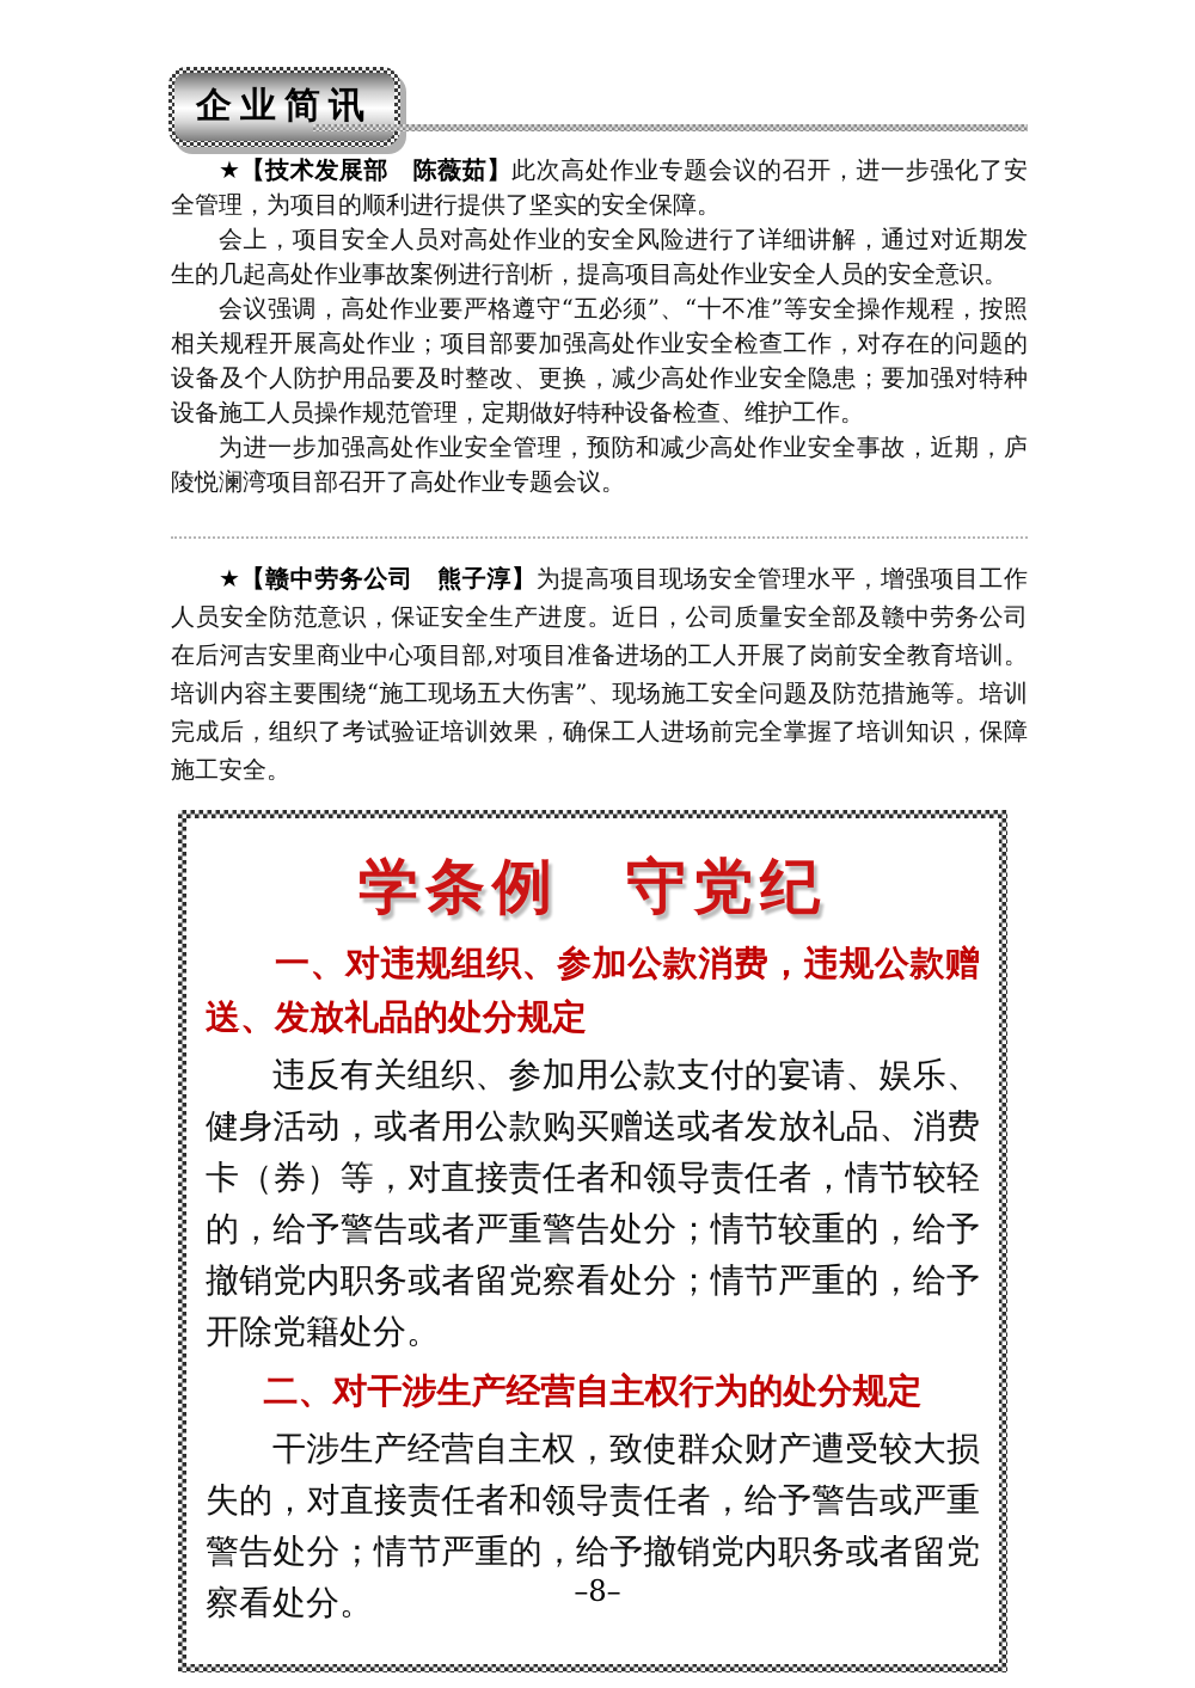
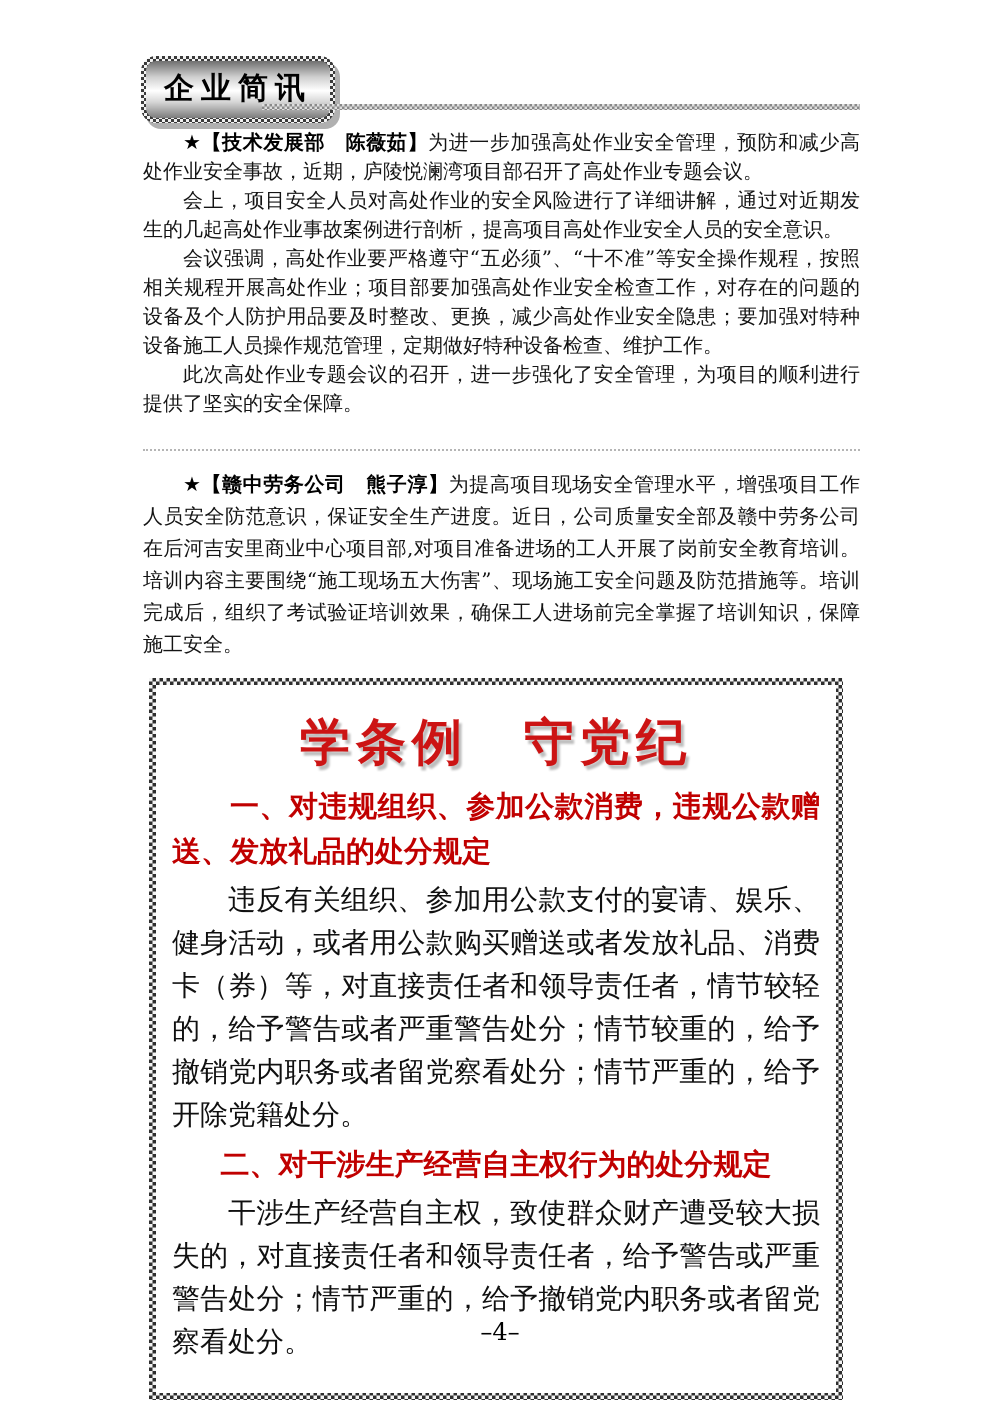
  企业简讯
- ★【技术发展部 陈薇茹】此次高处作业专题会议的召开，进一步强化了安全管理，为项目的顺利进行提供了坚实的安全保障。
+ ★【技术发展部 陈薇茹】为进一步加强高处作业安全管理，预防和减少高处作业安全事故，近期，庐陵悦澜湾项目部召开了高处作业专题会议。
  会上，项目安全人员对高处作业的安全风险进行了详细讲解，通过对近期发生的几起高处作业事故案例进行剖析，提高项目高处作业安全人员的安全意识。
  会议强调，高处作业要严格遵守“五必须”、“十不准”等安全操作规程，按照相关规程开展高处作业；项目部要加强高处作业安全检查工作，对存在的问题的设备及个人防护用品要及时整改、更换，减少高处作业安全隐患；要加强对特种设备施工人员操作规范管理，定期做好特种设备检查、维护工作。
- 为进一步加强高处作业安全管理，预防和减少高处作业安全事故，近期，庐陵悦澜湾项目部召开了高处作业专题会议。
+ 此次高处作业专题会议的召开，进一步强化了安全管理，为项目的顺利进行提供了坚实的安全保障。
  ★【赣中劳务公司 熊子淳】为提高项目现场安全管理水平，增强项目工作人员安全防范意识，保证安全生产进度。近日，公司质量安全部及赣中劳务公司在后河吉安里商业中心项目部,对项目准备进场的工人开展了岗前安全教育培训。培训内容主要围绕“施工现场五大伤害”、现场施工安全问题及防范措施等。培训完成后，组织了考试验证培训效果，确保工人进场前完全掌握了培训知识，保障施工安全。
  学条例 守党纪
  一、对违规组织、参加公款消费，违规公款赠送、发放礼品的处分规定
  违反有关组织、参加用公款支付的宴请、娱乐、健身活动，或者用公款购买赠送或者发放礼品、消费卡（券）等，对直接责任者和领导责任者，情节较轻的，给予警告或者严重警告处分；情节较重的，给予撤销党内职务或者留党察看处分；情节严重的，给予开除党籍处分。
  二、对干涉生产经营自主权行为的处分规定
  干涉生产经营自主权，致使群众财产遭受较大损失的，对直接责任者和领导责任者，给予警告或严重警告处分；情节严重的，给予撤销党内职务或者留党察看处分。
- –8–
+ –4–
